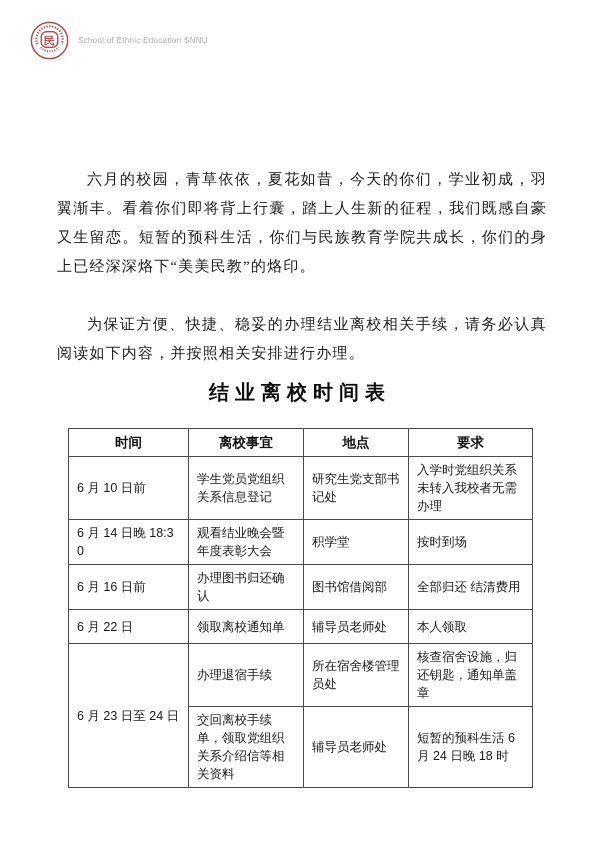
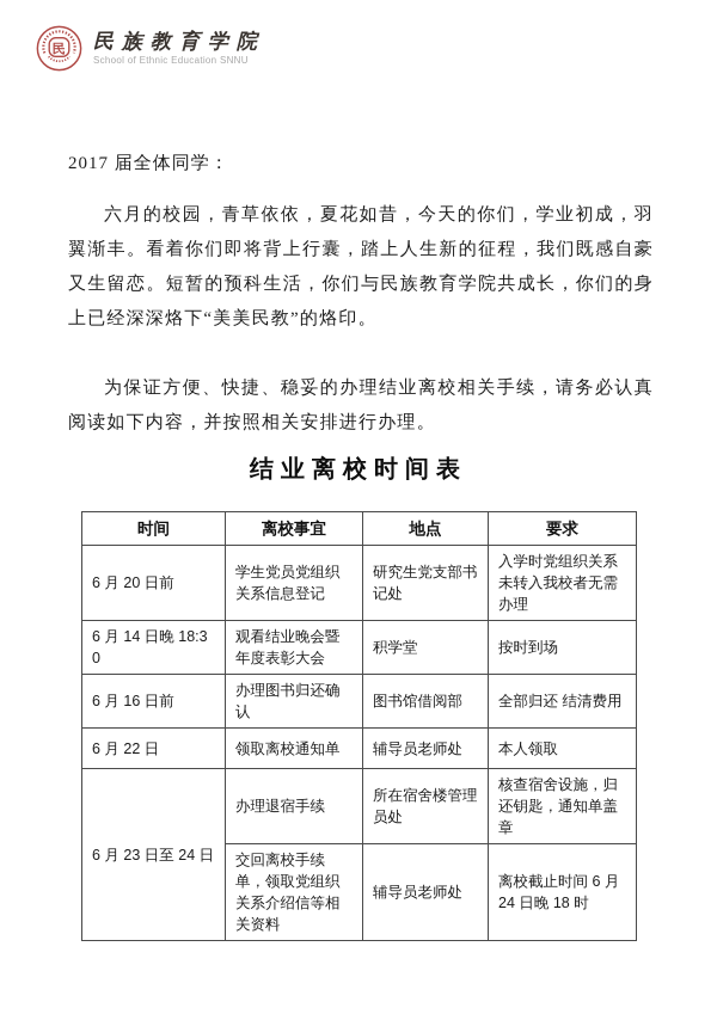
  民
+ 民族教育学院
  School of Ethnic Education SNNU
+ 2017 届全体同学：
  六月的校园，青草依依，夏花如昔，今天的你们，学业初成，羽翼渐丰。看着你们即将背上行囊，踏上人生新的征程，我们既感自豪又生留恋。短暂的预科生活，你们与民族教育学院共成长，你们的身上已经深深烙下“美美民教”的烙印。
  为保证方便、快捷、稳妥的办理结业离校相关手续，请务必认真阅读如下内容，并按照相关安排进行办理。
  结业离校时间表
  时间	离校事宜	地点	要求
- 6 月 10 日前	学生党员党组织关系信息登记	研究生党支部书记处	入学时党组织关系未转入我校者无需办理
+ 6 月 20 日前	学生党员党组织关系信息登记	研究生党支部书记处	入学时党组织关系未转入我校者无需办理
  6 月 14 日晚 18:30	观看结业晚会暨年度表彰大会	积学堂	按时到场
  6 月 16 日前	办理图书归还确认	图书馆借阅部	全部归还 结清费用
  6 月 22 日	领取离校通知单	辅导员老师处	本人领取
  6 月 23 日至 24 日	办理退宿手续	所在宿舍楼管理员处	核查宿舍设施，归还钥匙，通知单盖章
- 交回离校手续单，领取党组织关系介绍信等相关资料	辅导员老师处	短暂的预科生活 6 月 24 日晚 18 时
+ 交回离校手续单，领取党组织关系介绍信等相关资料	辅导员老师处	离校截止时间 6 月 24 日晚 18 时
